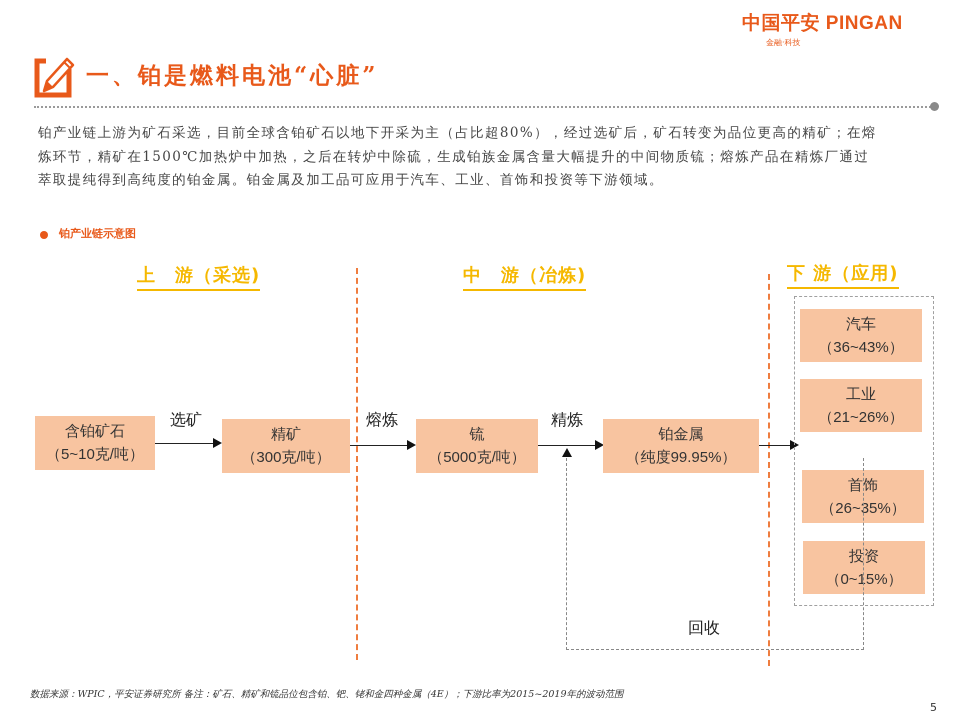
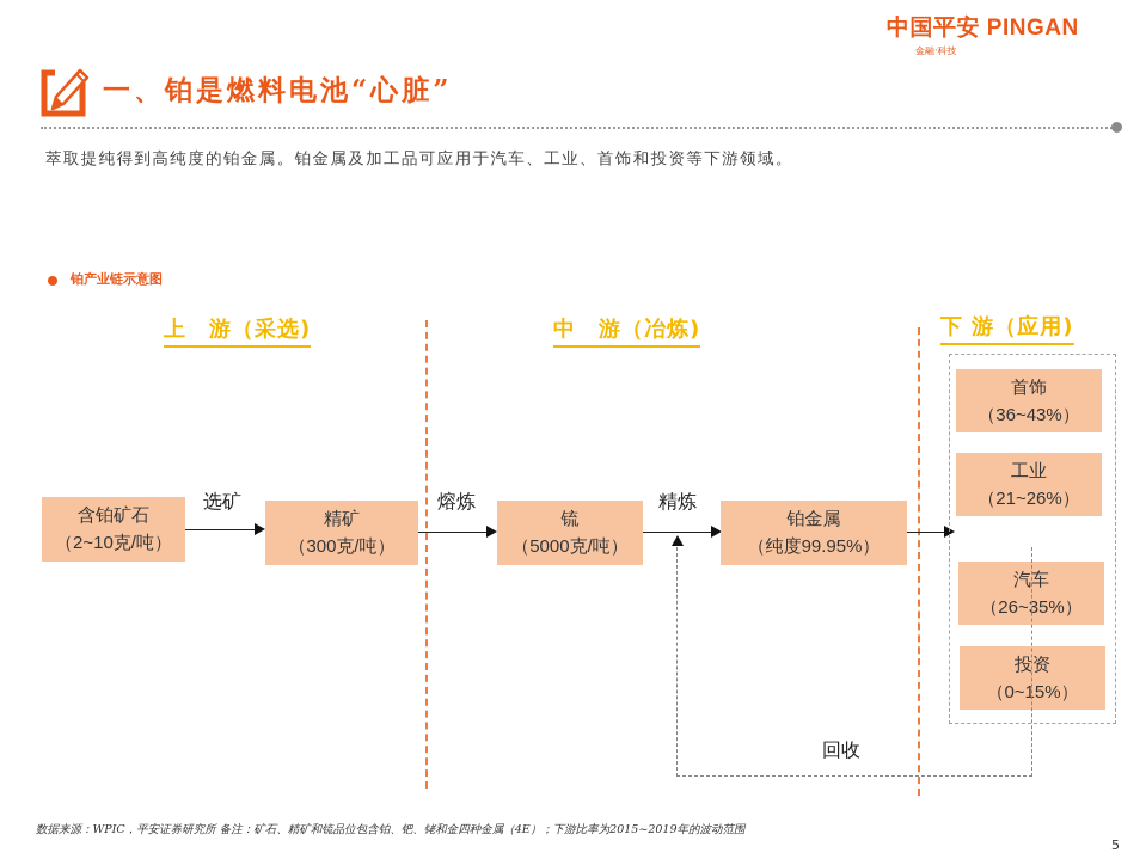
  中国平安 PINGAN
  金融·科技
  一、铂是燃料电池“心脏”
- 铂产业链上游为矿石采选，目前全球含铂矿石以地下开采为主（占比超80%），经过选矿后，矿石转变为品位更高的精矿；在熔
- 炼环节，精矿在1500℃加热炉中加热，之后在转炉中除硫，生成铂族金属含量大幅提升的中间物质锍；熔炼产品在精炼厂通过
  萃取提纯得到高纯度的铂金属。铂金属及加工品可应用于汽车、工业、首饰和投资等下游领域。
  铂产业链示意图
  上 游（采选)
  中 游（冶炼)
  下 游（应用)
  含铂矿石
- （5~10克/吨）
+ （2~10克/吨）
  选矿
  精矿
  （300克/吨）
  熔炼
  锍
  （5000克/吨）
  精炼
  铂金属
  （纯度99.95%）
- 汽车
+ 首饰
  （36~43%）
  工业
  （21~26%）
- 首饰
+ 汽车
  （26~35%）
  投资
  （0~15%）
  回收
  数据来源：WPIC，平安证券研究所 备注：矿石、精矿和锍品位包含铂、钯、铑和金四种金属（4E）；下游比率为2015~2019年的波动范围
  5
